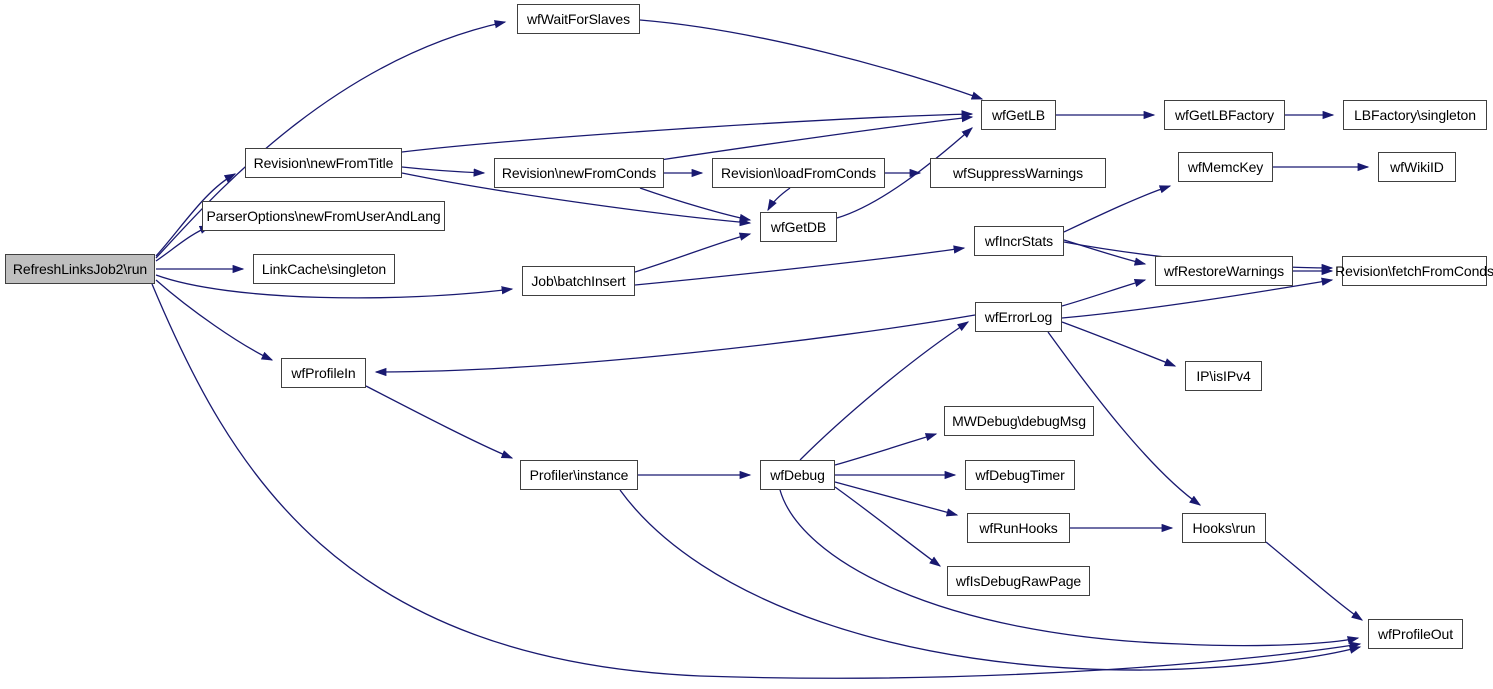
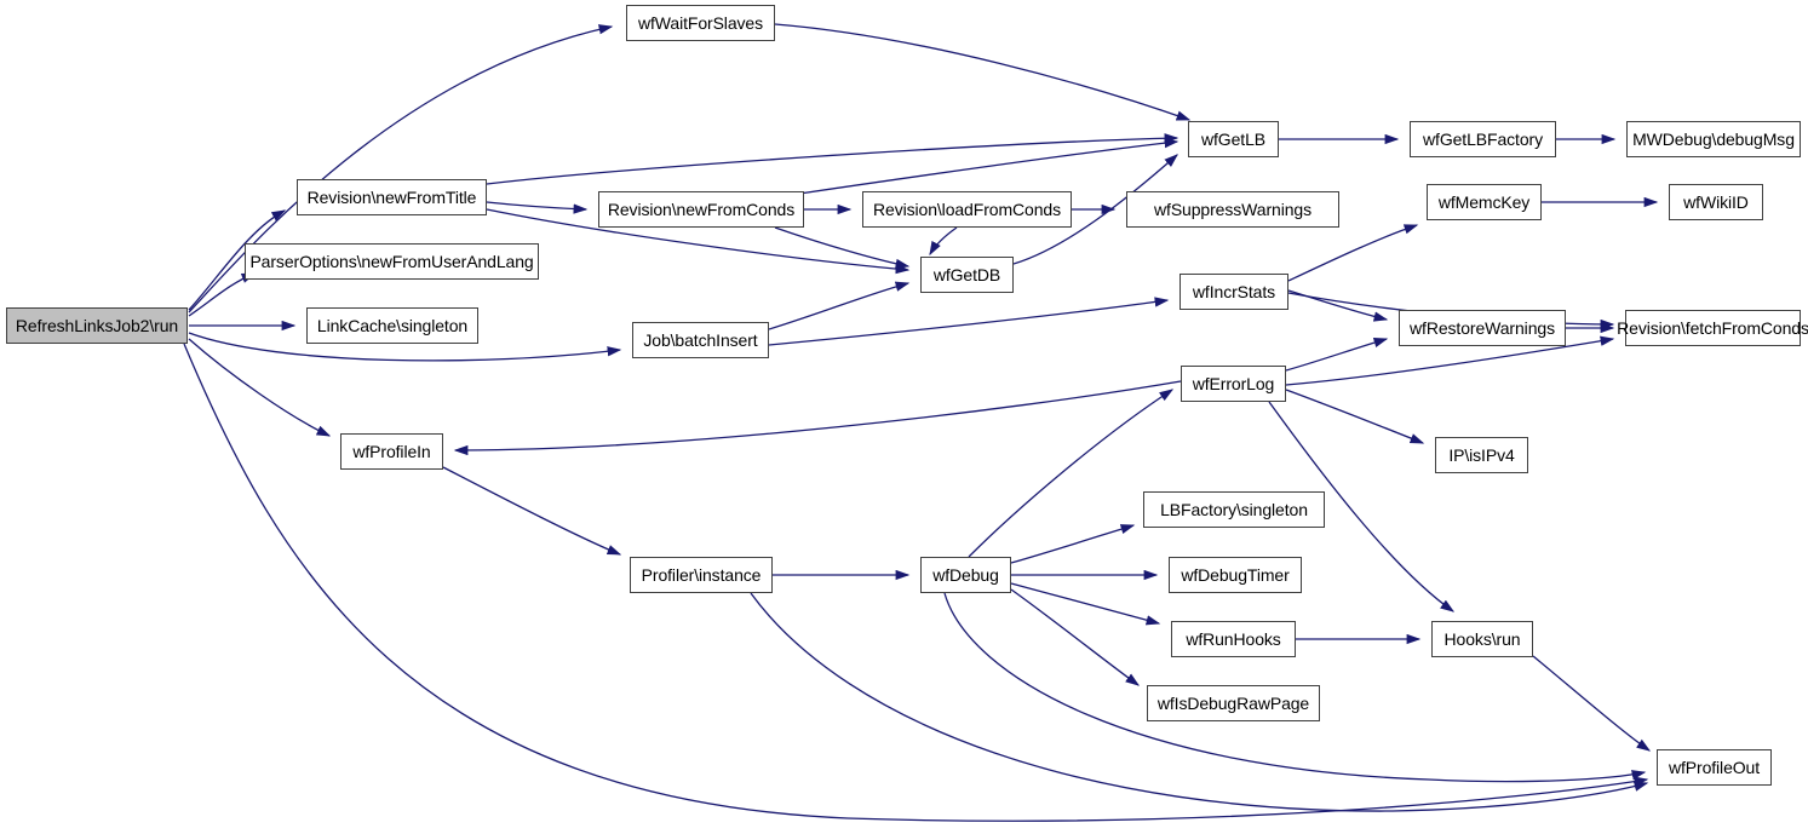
  RefreshLinksJob2\run
  wfWaitForSlaves
  wfGetLB
  wfGetLBFactory
- LBFactory\singleton
+ MWDebug\debugMsg
  Revision\newFromTitle
  Revision\newFromConds
  Revision\loadFromConds
  wfSuppressWarnings
  wfMemcKey
  wfWikiID
  ParserOptions\newFromUserAndLang
  wfGetDB
  wfIncrStats
  LinkCache\singleton
  Job\batchInsert
  wfRestoreWarnings
  Revision\fetchFromConds
  wfErrorLog
  wfProfileIn
  IP\isIPv4
- MWDebug\debugMsg
+ LBFactory\singleton
  Profiler\instance
  wfDebug
  wfDebugTimer
  wfRunHooks
  Hooks\run
  wfIsDebugRawPage
  wfProfileOut
